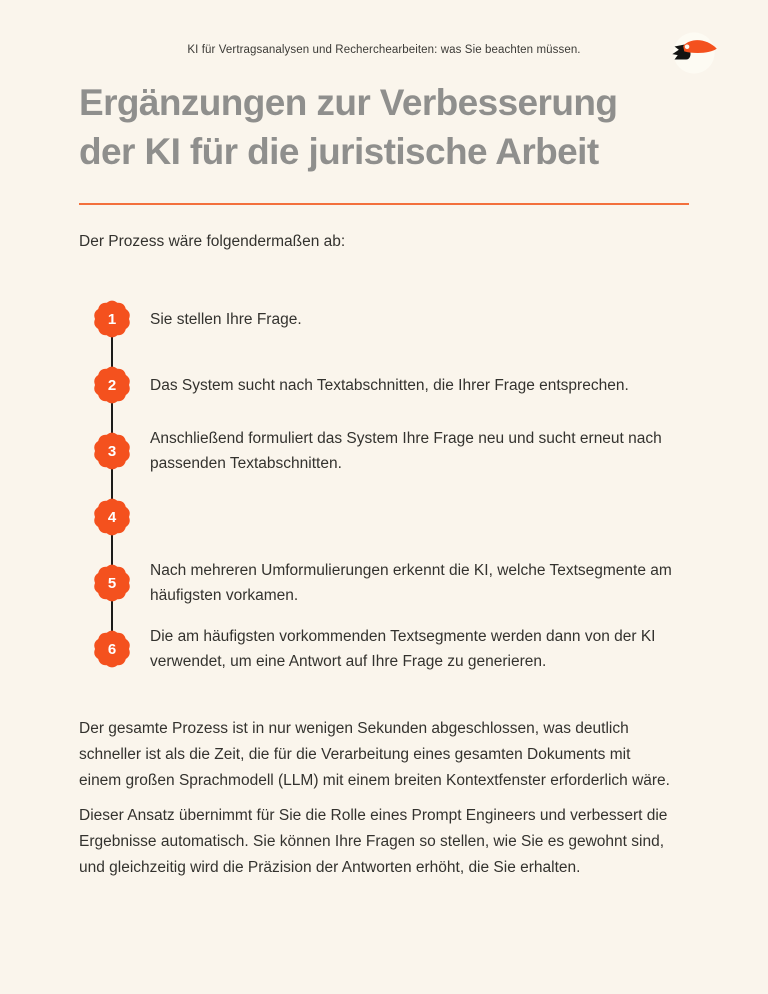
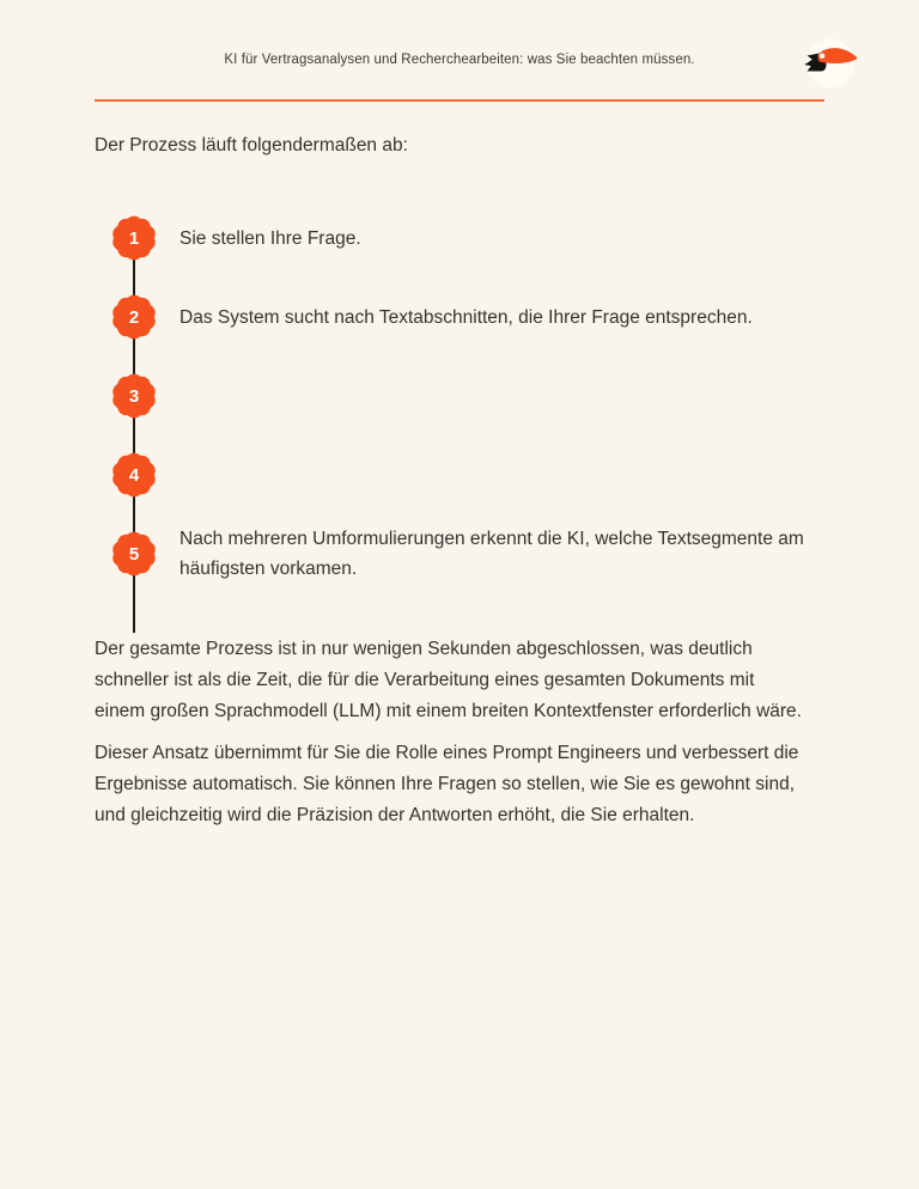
  KI für Vertragsanalysen und Recherchearbeiten: was Sie beachten müssen.
- Ergänzungen zur Verbesserung
- der KI für die juristische Arbeit
- Der Prozess wäre folgendermaßen ab:
+ Der Prozess läuft folgendermaßen ab:
  1
  Sie stellen Ihre Frage.
  2
  Das System sucht nach Textabschnitten, die Ihrer Frage entsprechen.
  3
- Anschließend formuliert das System Ihre Frage neu und sucht erneut nach
- passenden Textabschnitten.
  4
  5
  Nach mehreren Umformulierungen erkennt die KI, welche Textsegmente am
  häufigsten vorkamen.
- 6
- Die am häufigsten vorkommenden Textsegmente werden dann von der KI
- verwendet, um eine Antwort auf Ihre Frage zu generieren.
  Der gesamte Prozess ist in nur wenigen Sekunden abgeschlossen, was deutlich
  schneller ist als die Zeit, die für die Verarbeitung eines gesamten Dokuments mit
  einem großen Sprachmodell (LLM) mit einem breiten Kontextfenster erforderlich wäre.
  Dieser Ansatz übernimmt für Sie die Rolle eines Prompt Engineers und verbessert die
  Ergebnisse automatisch. Sie können Ihre Fragen so stellen, wie Sie es gewohnt sind,
  und gleichzeitig wird die Präzision der Antworten erhöht, die Sie erhalten.
